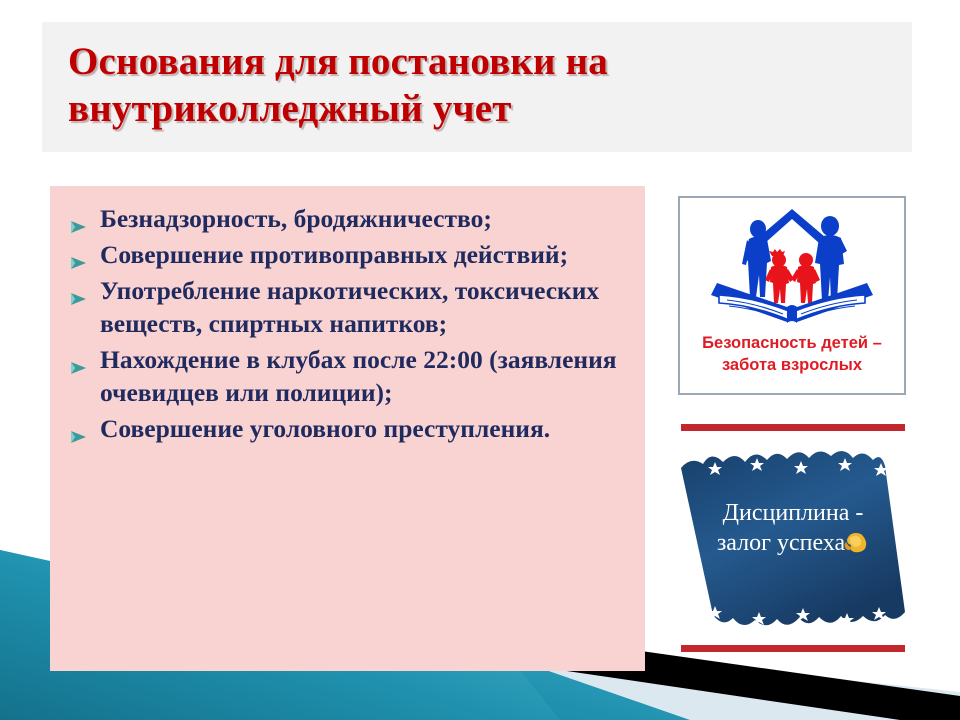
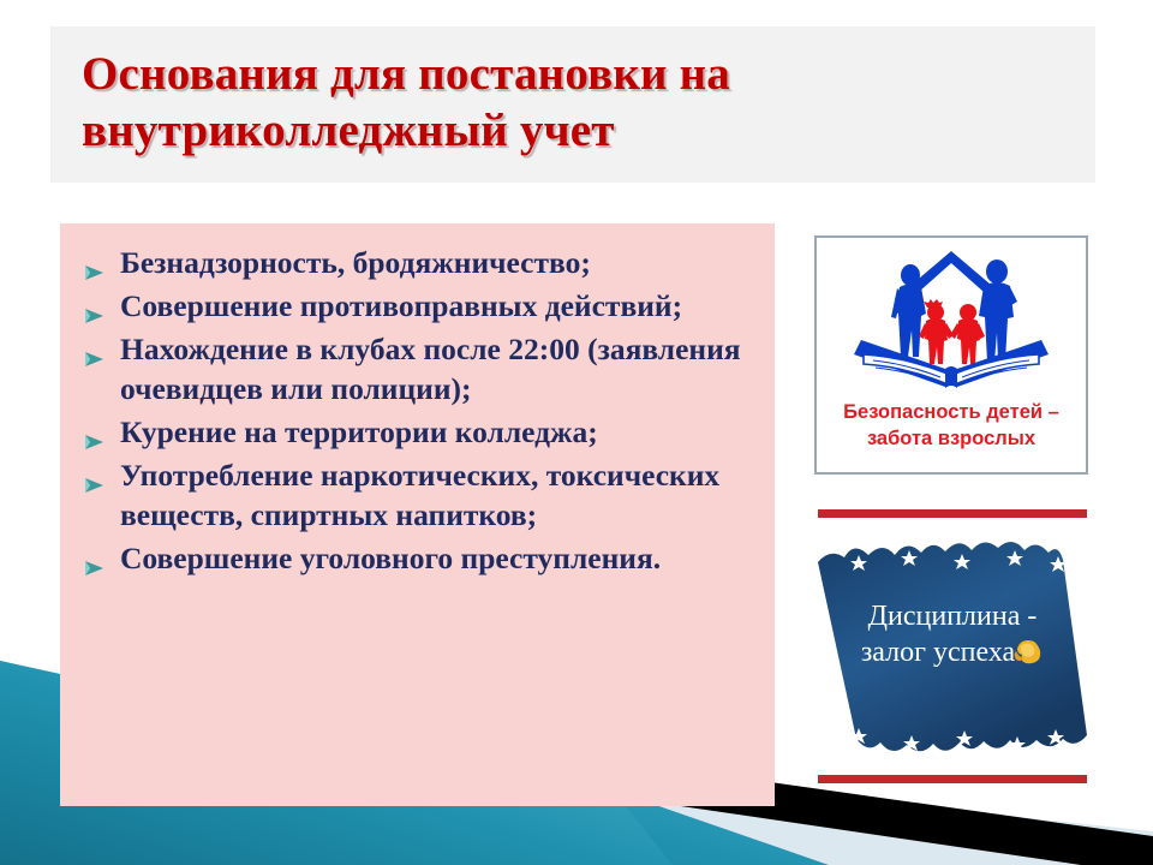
  Основания для постановки на внутриколледжный учет
  Безнадзорность, бродяжничество;
  Совершение противоправных действий;
- Употребление наркотических, токсических веществ, спиртных напитков;
+ Нахождение в клубах после 22:00 (заявления очевидцев или полиции);
+ Курение на территории колледжа;
- Нахождение в клубах после 22:00 (заявления очевидцев или полиции);
+ Употребление наркотических, токсических веществ, спиртных напитков;
  Совершение уголовного преступления.
  Безопасность детей –
  забота взрослых
  Дисциплина -
  залог успеха
